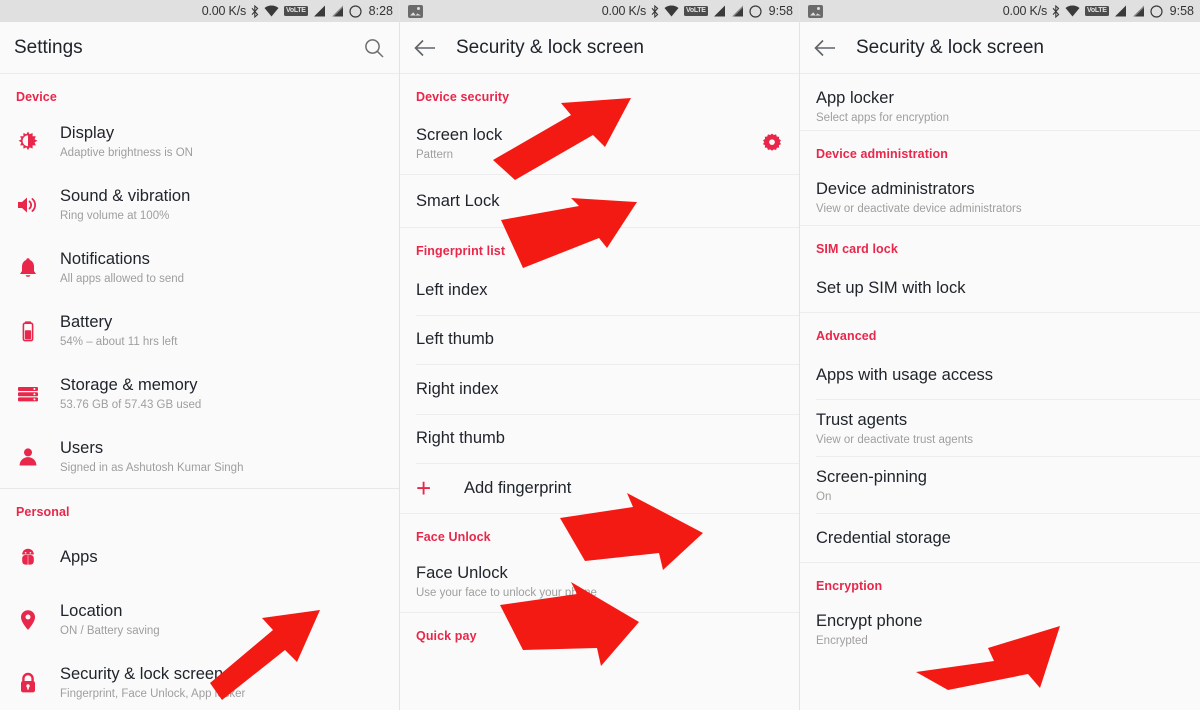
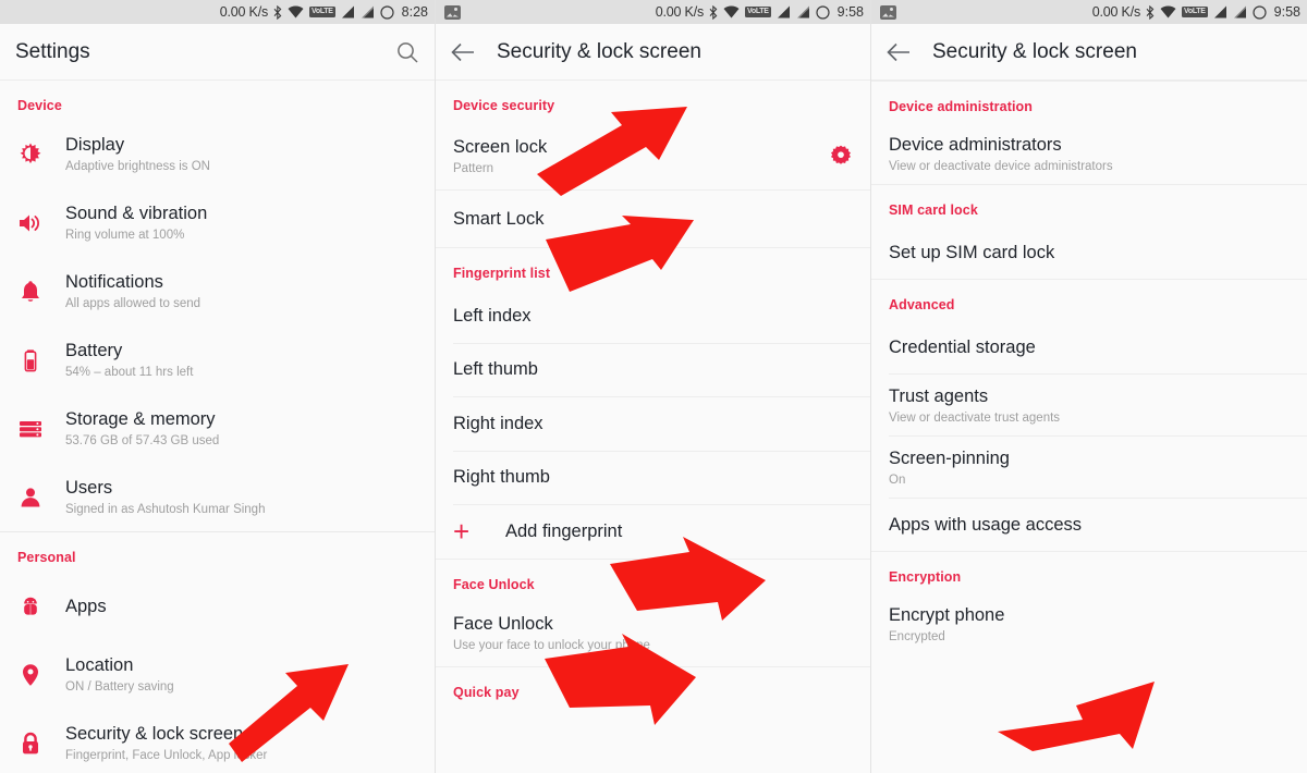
  0.00 K/s
  8:28
  Settings
  Device
  Display
  Adaptive brightness is ON
  Sound & vibration
  Ring volume at 100%
  Notifications
  All apps allowed to send
  Battery
  54% – about 11 hrs left
  Storage & memory
  53.76 GB of 57.43 GB used
  Users
  Signed in as Ashutosh Kumar Singh
  Personal
  Apps
  Location
  ON / Battery saving
  Security & lock screen
  Fingerprint, Face Unlock, App lker
  0.00 K/s
  9:58
  Security & lock screen
  Device security
  Screen lock
  Pattern
  Smart Lock
  Fingerprint list
  Left index
  Left thumb
  Right index
  Right thumb
  +
  Add fingerprint
  Face Unlock
  Face Unlock
  Use your face to unlock your phe
  Quick pay
  0.00 K/s
  9:58
  Security & lock screen
- App locker
- Select apps for encryption
  Device administration
  Device administrators
  View or deactivate device administrators
  SIM card lock
- Set up SIM with lock
+ Set up SIM card lock
  Advanced
- Apps with usage access
+ Credential storage
  Trust agents
  View or deactivate trust agents
  Screen-pinning
  On
- Credential storage
+ Apps with usage access
  Encryption
  Encrypt phone
  Encrypted
